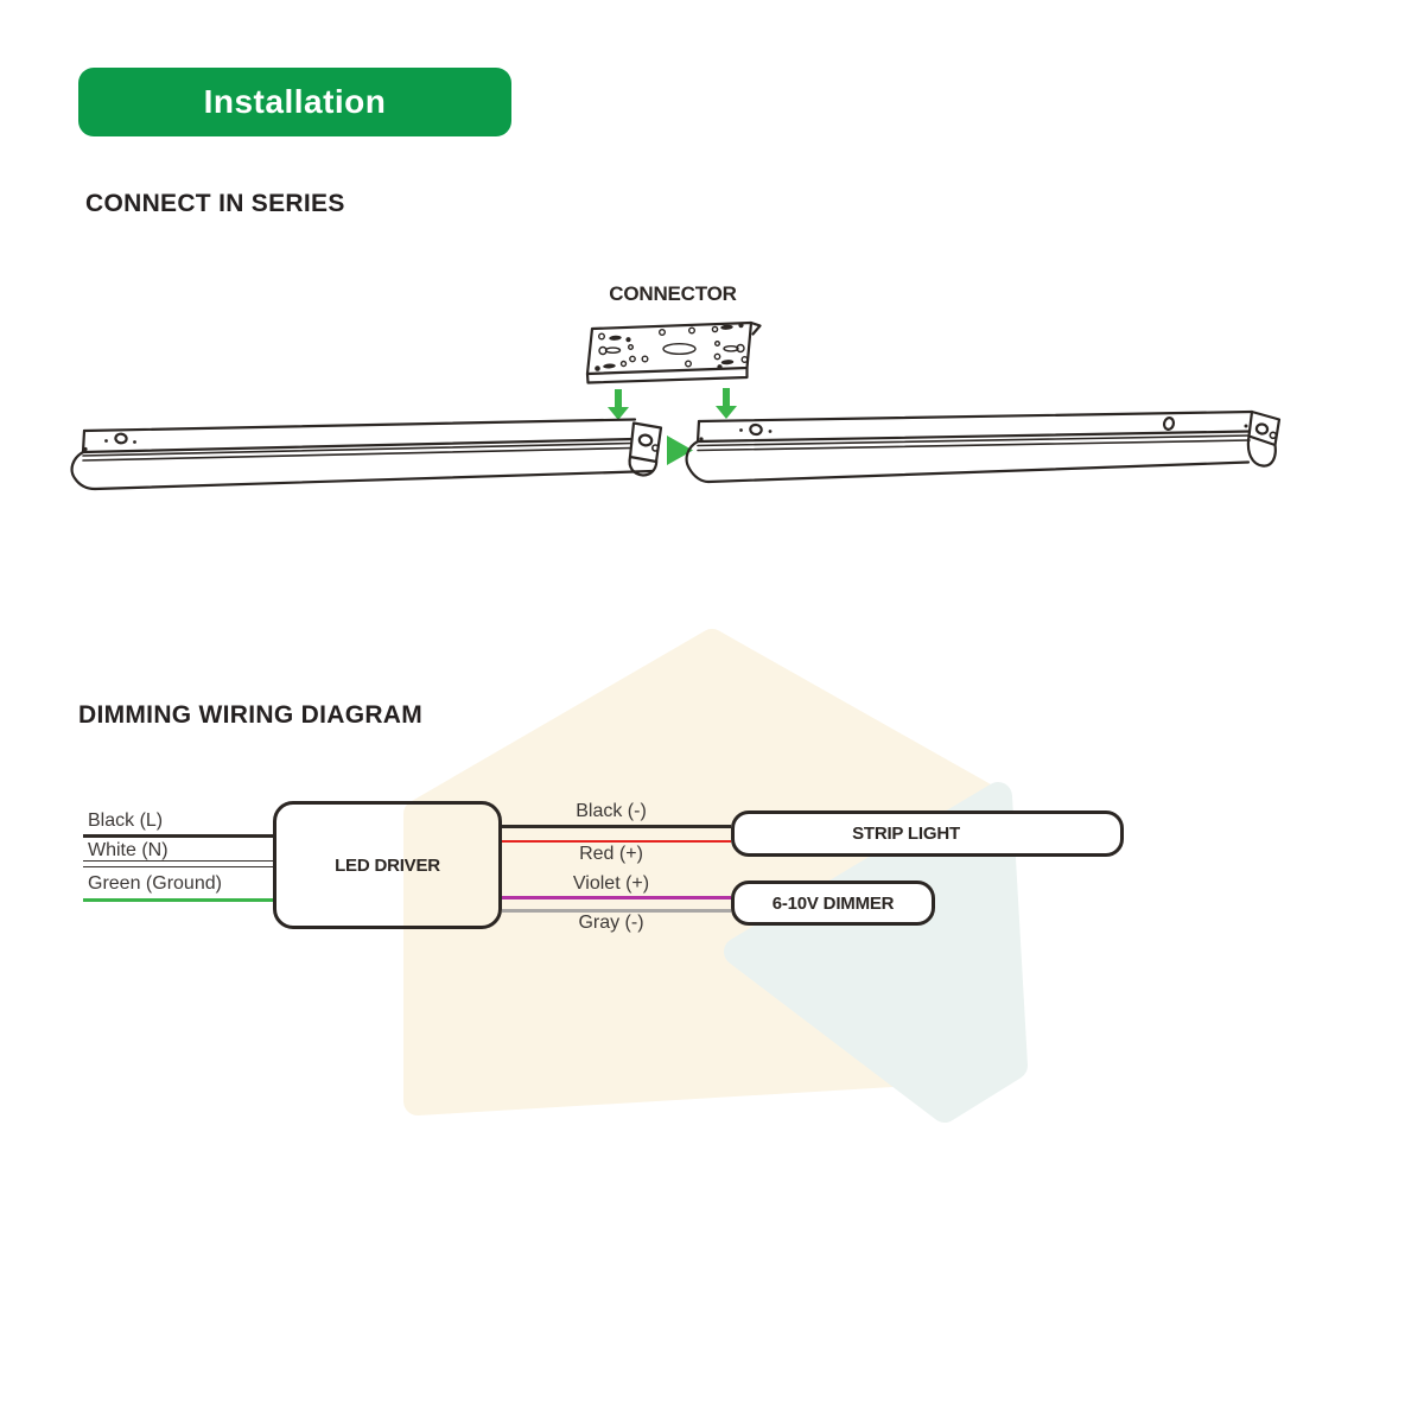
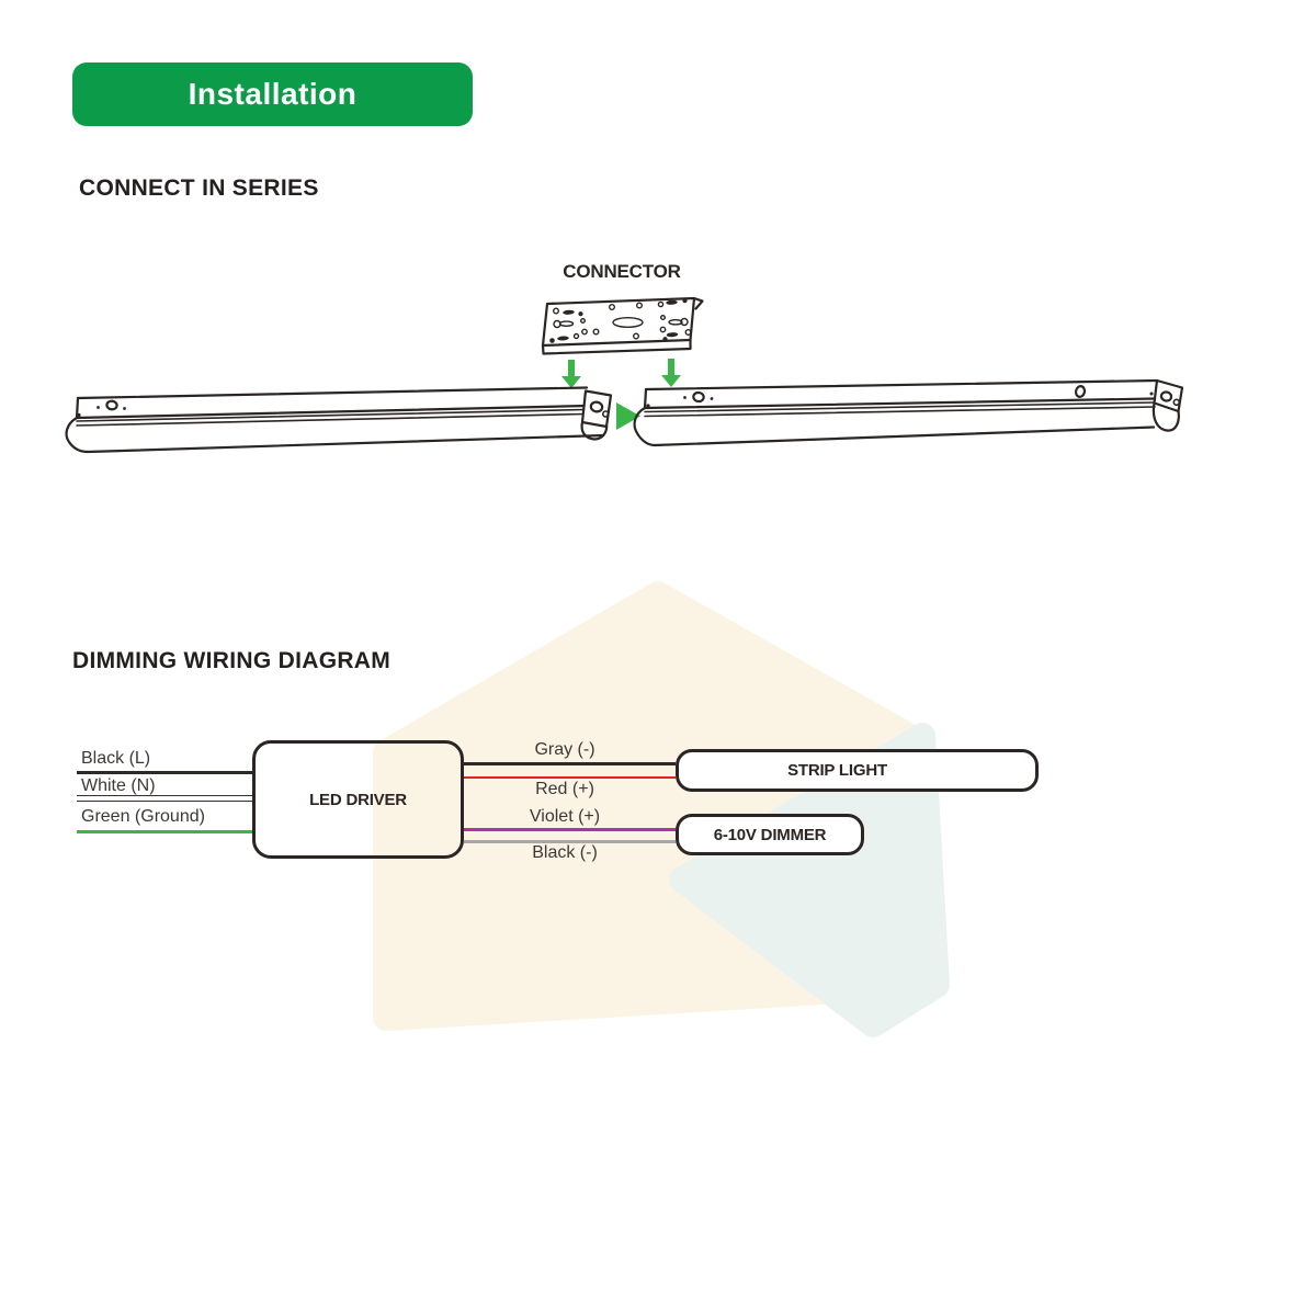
  Installation
  CONNECT IN SERIES
  CONNECTOR
  DIMMING WIRING DIAGRAM
  Black (L)
  White (N)
  Green (Ground)
  LED DRIVER
- Black (-)
+ Gray (-)
  Red (+)
  Violet (+)
- Gray (-)
+ Black (-)
  STRIP LIGHT
  6-10V DIMMER
